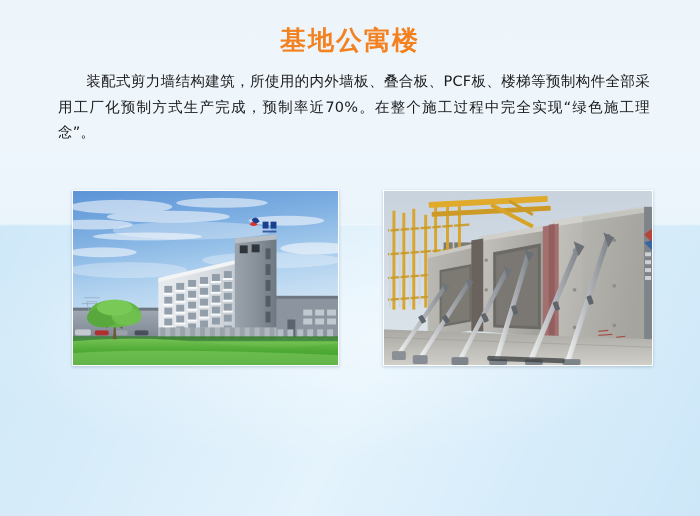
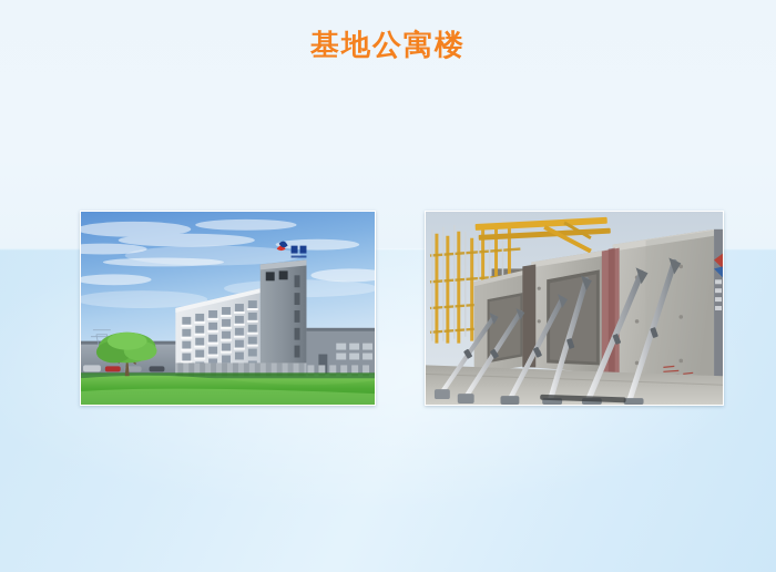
  基地公寓楼
- 装配式剪力墙结构建筑，所使用的内外墙板、叠合板、PCF板、楼梯等预制构件全部采用工厂化预制方式生产完成，预制率近70%。在整个施工过程中完全实现“绿色施工理念”。
